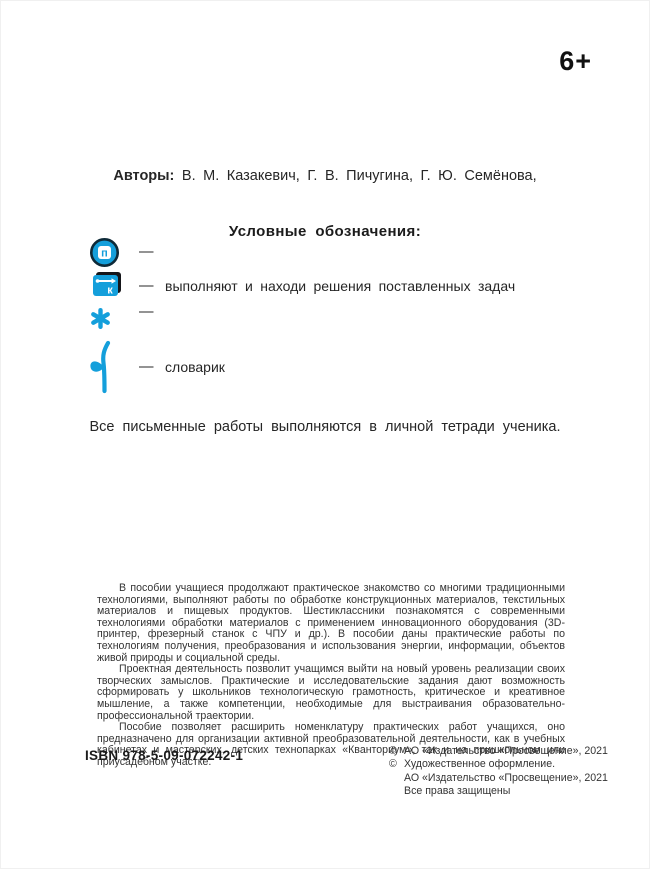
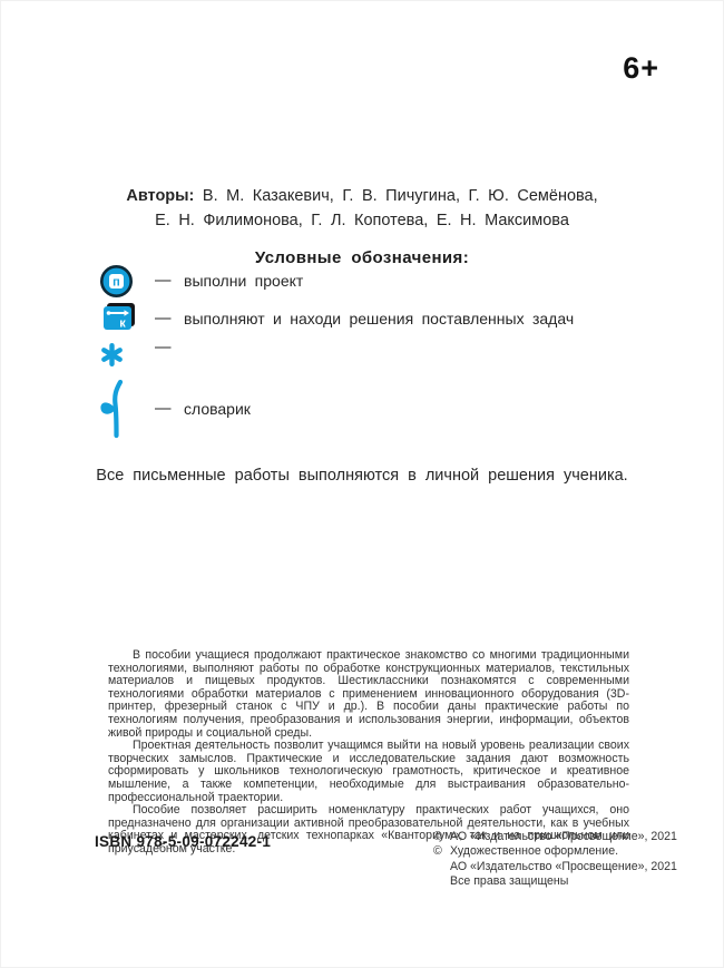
  6+
  Авторы: В. М. Казакевич, Г. В. Пичугина, Г. Ю. Семёнова,
+ Е. Н. Филимонова, Г. Л. Копотева, Е. Н. Максимова
  Условные обозначения:
  п
  —
+ выполни проект
  к
  —
  выполняют и находи решения поставленных задач
  —
  —
  словарик
- Все письменные работы выполняются в личной тетради ученика.
+ Все письменные работы выполняются в личной решения ученика.
  В пособии учащиеся продолжают практическое знакомство со многими традиционными технологиями, выполняют работы по обработке конструкционных материалов, текстильных материалов и пищевых продуктов. Шестиклассники познакомятся с современными технологиями обработки материалов с применением инновационного оборудования (3D-принтер, фрезерный станок с ЧПУ и др.). В пособии даны практические работы по технологиям получения, преобразования и использования энергии, информации, объектов живой природы и социальной среды.
  Проектная деятельность позволит учащимся выйти на новый уровень реализации своих творческих замыслов. Практические и исследовательские задания дают возможность сформировать у школьников технологическую грамотность, критическое и креативное мышление, а также компетенции, необходимые для выстраивания образовательно-профессиональной траектории.
  Пособие позволяет расширить номенклатуру практических работ учащихся, оно предназначено для организации активной преобразовательной деятельности, как в учебных кабинетах и мастерских, детских технопарках «Кванториум», так и на пришкольном или приусадебном участке.
  ISBN 978-5-09-072242-1
  ©
  АО «Издательство «Просвещение», 2021
  ©
  Художественное оформление.
  АО «Издательство «Просвещение», 2021
  Все права защищены
